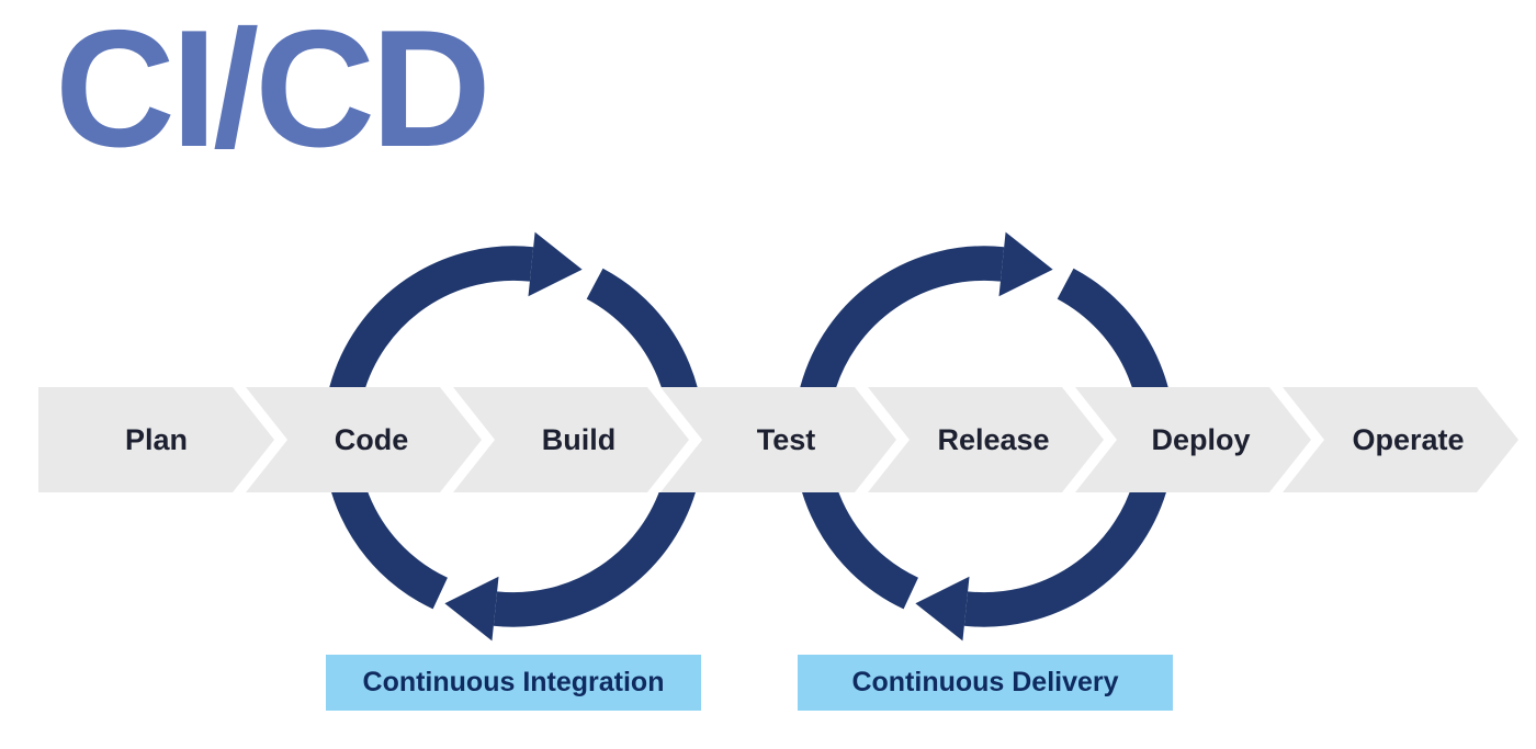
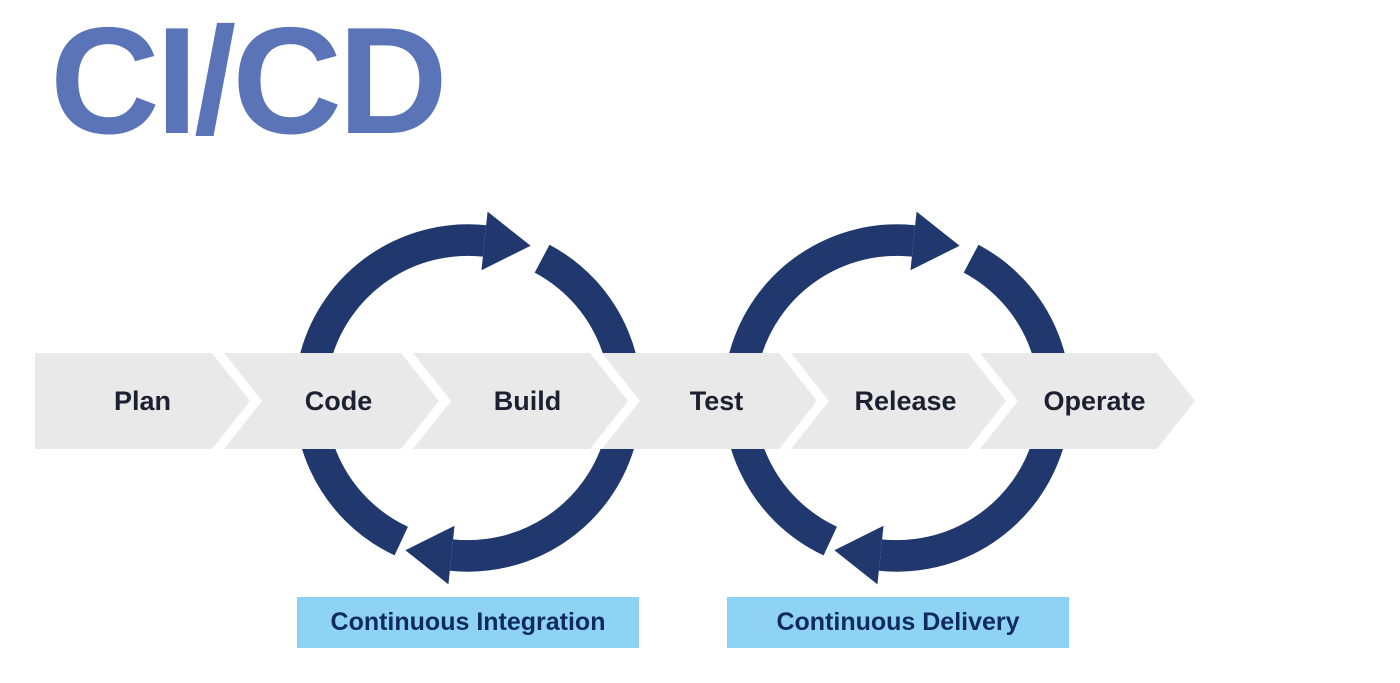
  CI/CD
  Plan
  Code
  Build
  Test
  Release
- Deploy
  Operate
  Continuous Integration
  Continuous Delivery
